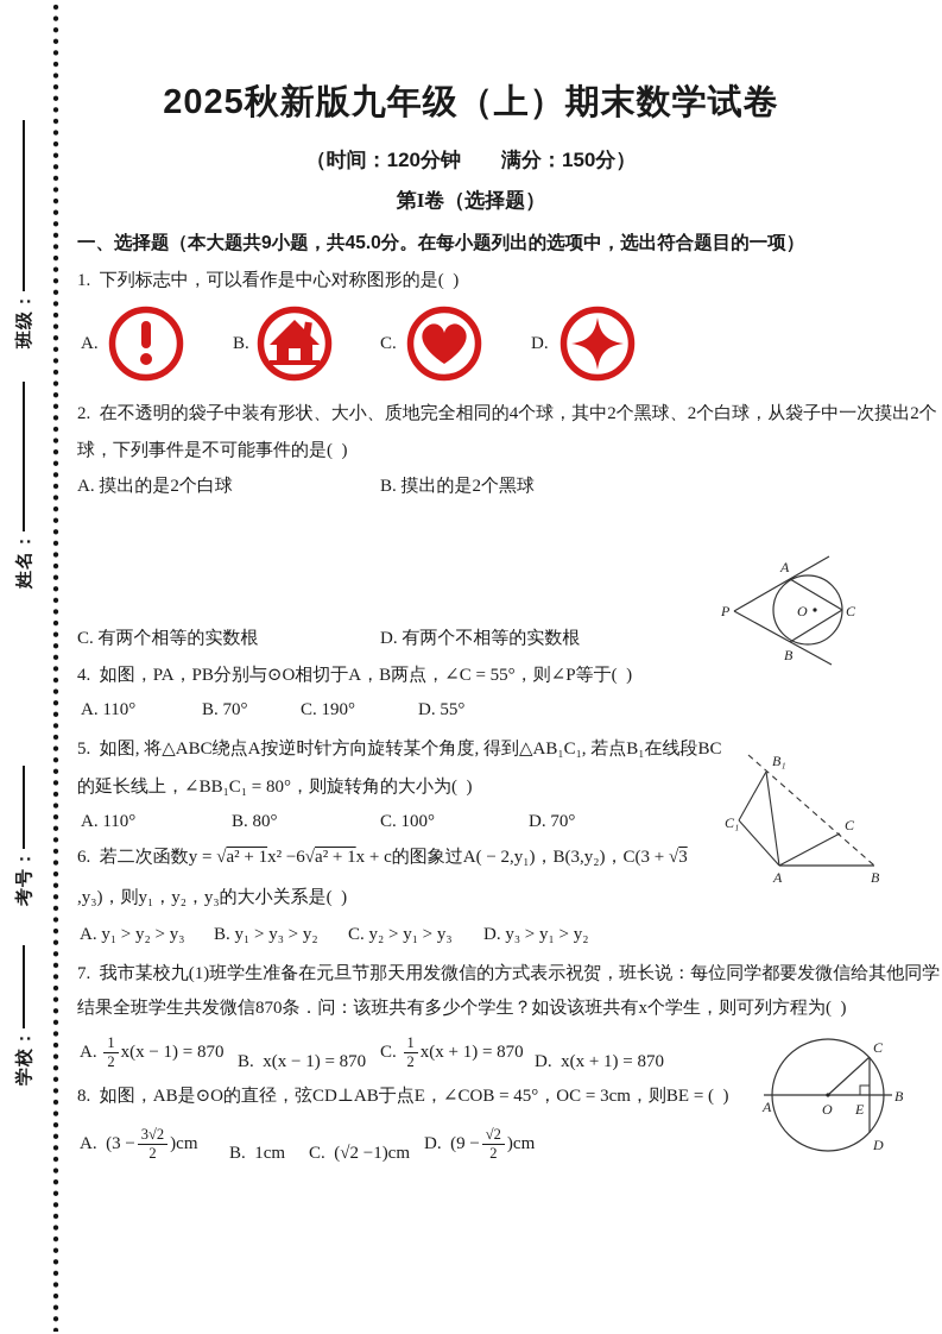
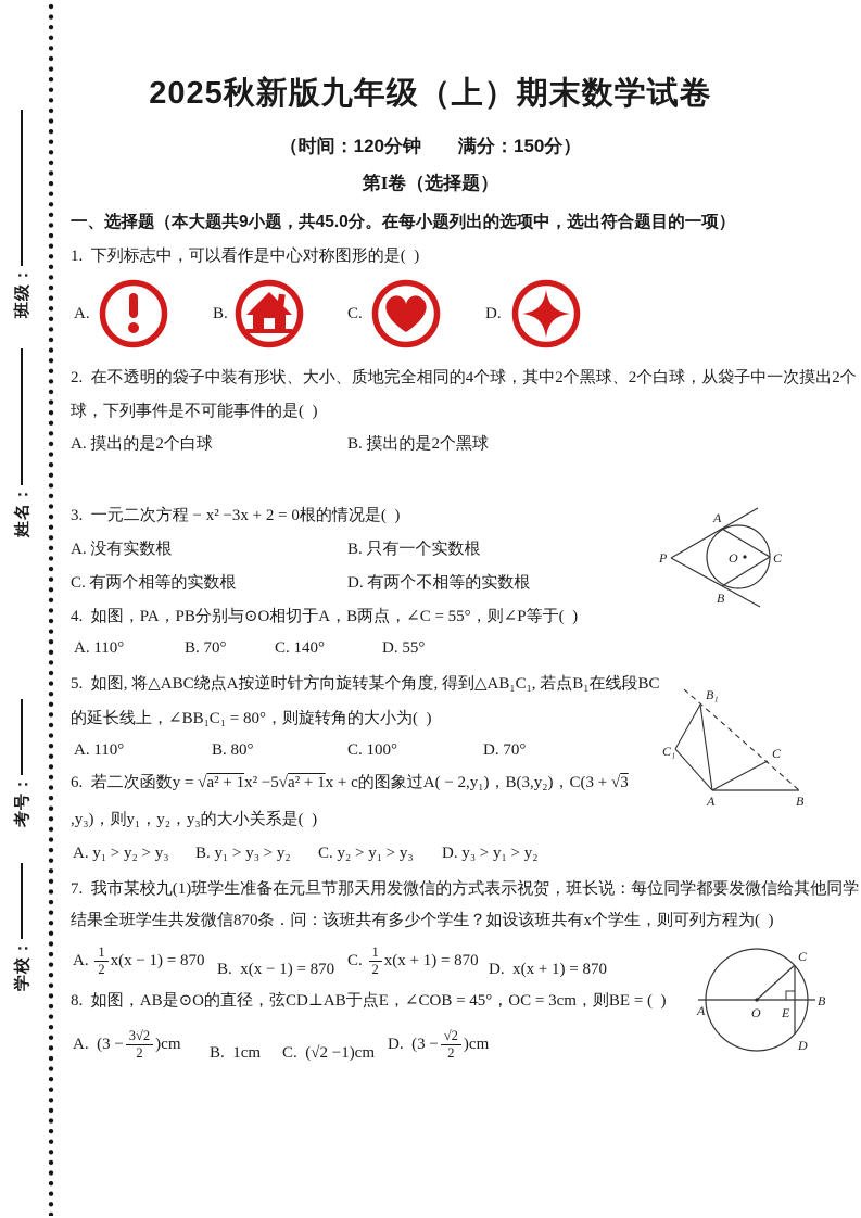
  2025秋新版九年级（上）期末数学试卷
  （时间：120分钟 满分：150分）
  第I卷（选择题）
  一、选择题（本大题共9小题，共45.0分。在每小题列出的选项中，选出符合题目的一项）
  1. 下列标志中，可以看作是中心对称图形的是( )
  A.
  B.
  C.
  D.
  2. 在不透明的袋子中装有形状、大小、质地完全相同的4个球，其中2个黑球、2个白球，从袋子中一次摸出2个
  球，下列事件是不可能事件的是( )
  A. 摸出的是2个白球
  B. 摸出的是2个黑球
+ 3. 一元二次方程 − x² −3x + 2 = 0根的情况是( )
+ A. 没有实数根
+ B. 只有一个实数根
  C. 有两个相等的实数根
  D. 有两个不相等的实数根
  4. 如图，PA，PB分别与⊙O相切于A，B两点，∠C = 55°，则∠P等于( )
  A. 110°
  B. 70°
- C. 190°
+ C. 140°
  D. 55°
  P
  A
  B
  C
  O
  5. 如图, 将△ABC绕点A按逆时针方向旋转某个角度, 得到△AB₁C₁, 若点B₁在线段BC
  的延长线上，∠BB₁C₁ = 80°，则旋转角的大小为( )
  A. 110°
  B. 80°
  C. 100°
  D. 70°
  A
  B
  C
  B₁
  C₁
- 6. 若二次函数y = √a² + 1x² −6√a² + 1x + c的图象过A( − 2,y₁)，B(3,y₂)，C(3 + √3
+ 6. 若二次函数y = √a² + 1x² −5√a² + 1x + c的图象过A( − 2,y₁)，B(3,y₂)，C(3 + √3
  ,y₃)，则y₁，y₂，y₃的大小关系是( )
  A. y₁ > y₂ > y₃
  B. y₁ > y₃ > y₂
  C. y₂ > y₁ > y₃
  D. y₃ > y₁ > y₂
  7. 我市某校九(1)班学生准备在元旦节那天用发微信的方式表示祝贺，班长说：每位同学都要发微信给其他同学
  结果全班学生共发微信870条．问：该班共有多少个学生？如设该班共有x个学生，则可列方程为( )
  A.
  1
  2
  x(x − 1) = 870
  B. x(x − 1) = 870
  C.
  1
  2
  x(x + 1) = 870
  D. x(x + 1) = 870
  8. 如图，AB是⊙O的直径，弦CD⊥AB于点E，∠COB = 45°，OC = 3cm，则BE = ( )
  A. (3 −
  3√2
  2
  )cm
  B. 1cm
  C. (√2 −1)cm
- D. (9 −
+ D. (3 −
  √2
  2
  )cm
  A
  B
  C
  D
  O
  E
